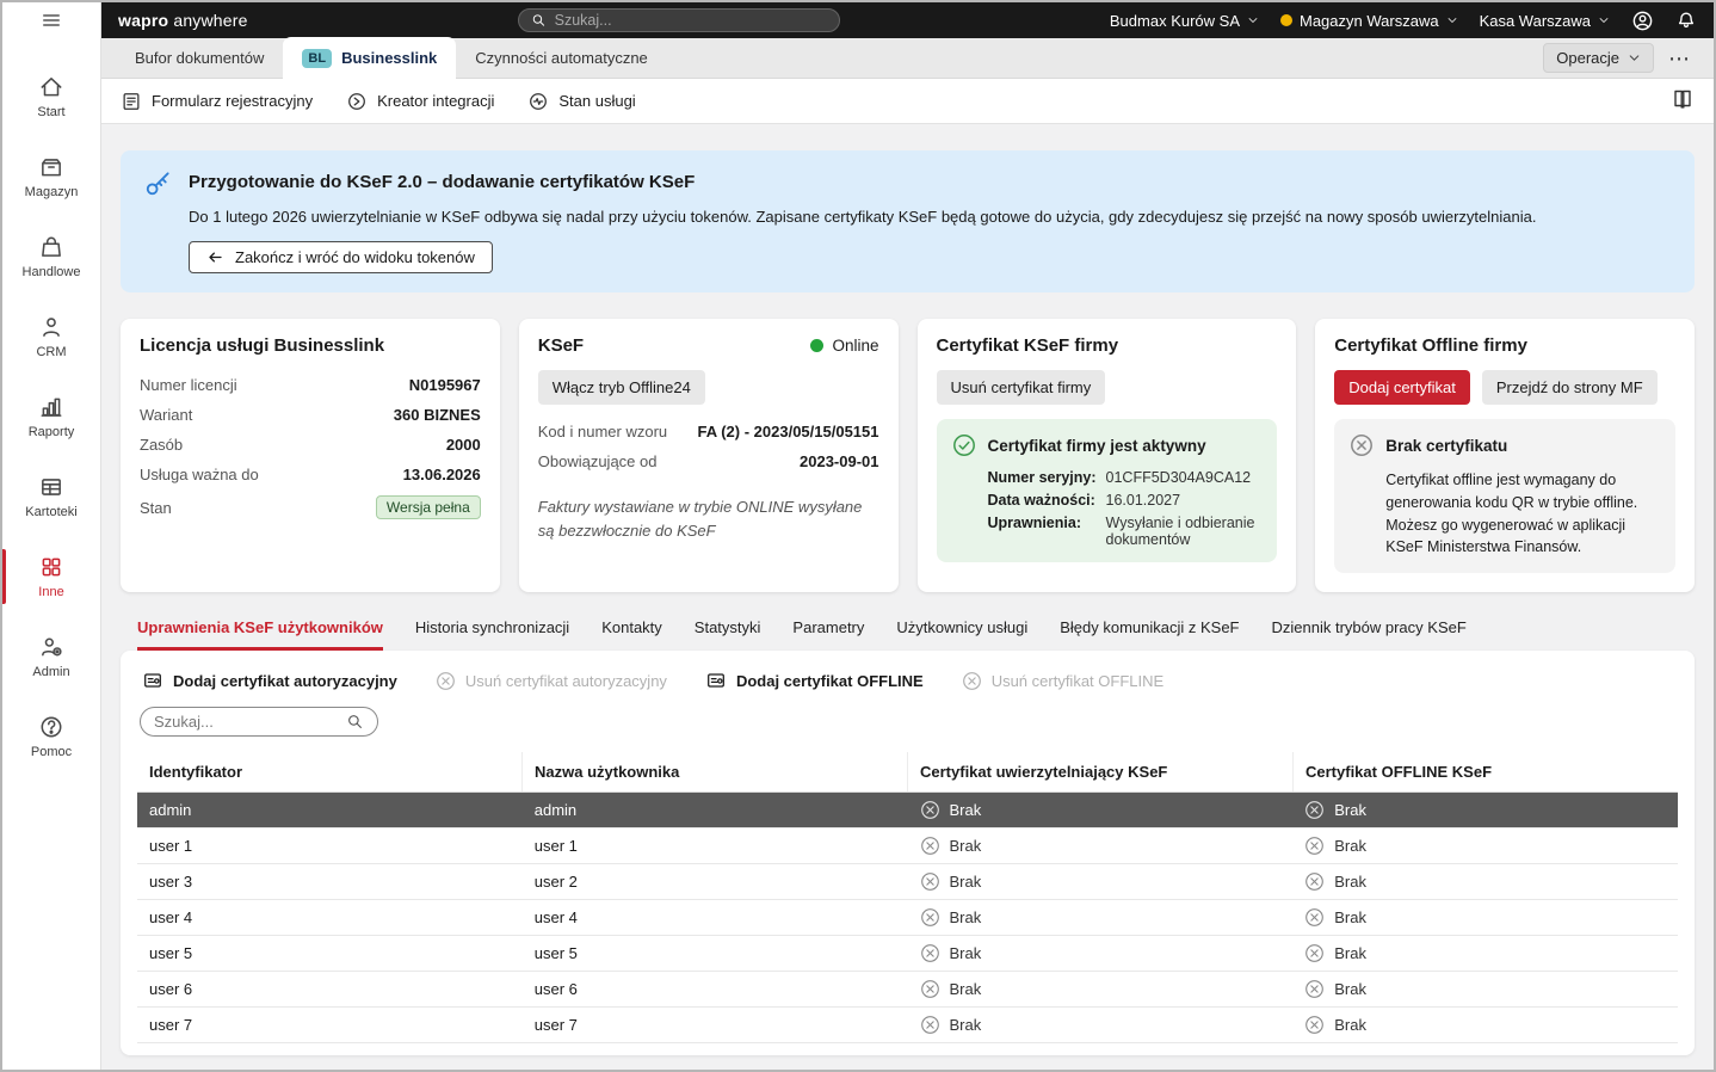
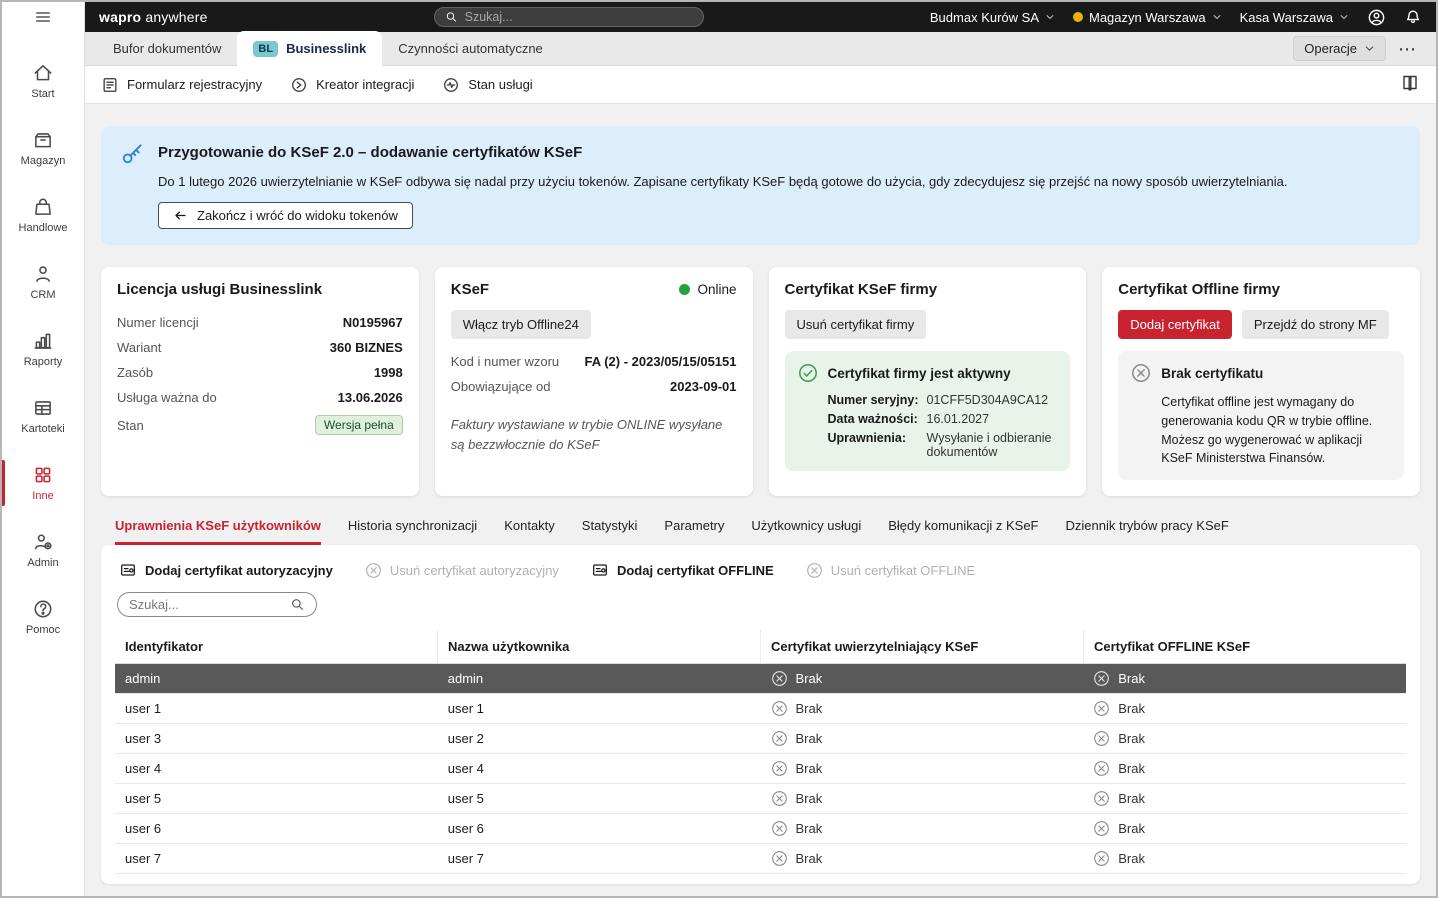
  Start
  Magazyn
  Handlowe
  CRM
  Raporty
  Kartoteki
  Inne
  Admin
  Pomoc
  wapro anywhere
  Szukaj...
  Budmax Kurów SA
  Magazyn Warszawa
  Kasa Warszawa
  Bufor dokumentów
  BL
  Businesslink
  Czynności automatyczne
  Operacje
  ⋯
  Formularz rejestracyjny
  Kreator integracji
  Stan usługi
  Przygotowanie do KSeF 2.0 – dodawanie certyfikatów KSeF
  Do 1 lutego 2026 uwierzytelnianie w KSeF odbywa się nadal przy użyciu tokenów. Zapisane certyfikaty KSeF będą gotowe do użycia, gdy zdecydujesz się przejść na nowy sposób uwierzytelniania.
  Zakończ i wróć do widoku tokenów
  Licencja usługi Businesslink
  Numer licencji
  N0195967
  Wariant
  360 BIZNES
  Zasób
- 2000
+ 1998
  Usługa ważna do
  13.06.2026
  Stan
  Wersja pełna
  KSeF
  Online
  Włącz tryb Offline24
  Kod i numer wzoru
  FA (2) - 2023/05/15/05151
  Obowiązujące od
  2023-09-01
  Faktury wystawiane w trybie ONLINE wysyłane są bezzwłocznie do KSeF
  Certyfikat KSeF firmy
  Usuń certyfikat firmy
  Certyfikat firmy jest aktywny
  Numer seryjny:
  01CFF5D304A9CA12
  Data ważności:
  16.01.2027
  Uprawnienia:
  Wysyłanie i odbieranie dokumentów
  Certyfikat Offline firmy
  Dodaj certyfikat
  Przejdź do strony MF
  Brak certyfikatu
  Certyfikat offline jest wymagany do generowania kodu QR w trybie offline. Możesz go wygenerować w aplikacji KSeF Ministerstwa Finansów.
  Uprawnienia KSeF użytkowników
  Historia synchronizacji
  Kontakty
  Statystyki
  Parametry
  Użytkownicy usługi
  Błędy komunikacji z KSeF
  Dziennik trybów pracy KSeF
  Dodaj certyfikat autoryzacyjny
  Usuń certyfikat autoryzacyjny
  Dodaj certyfikat OFFLINE
  Usuń certyfikat OFFLINE
  Szukaj...
  Identyfikator
  Nazwa użytkownika
  Certyfikat uwierzytelniający KSeF
  Certyfikat OFFLINE KSeF
  admin
  admin
  Brak
  Brak
  user 1
  user 1
  Brak
  Brak
  user 3
  user 2
  Brak
  Brak
  user 4
  user 4
  Brak
  Brak
  user 5
  user 5
  Brak
  Brak
  user 6
  user 6
  Brak
  Brak
  user 7
  user 7
  Brak
  Brak
